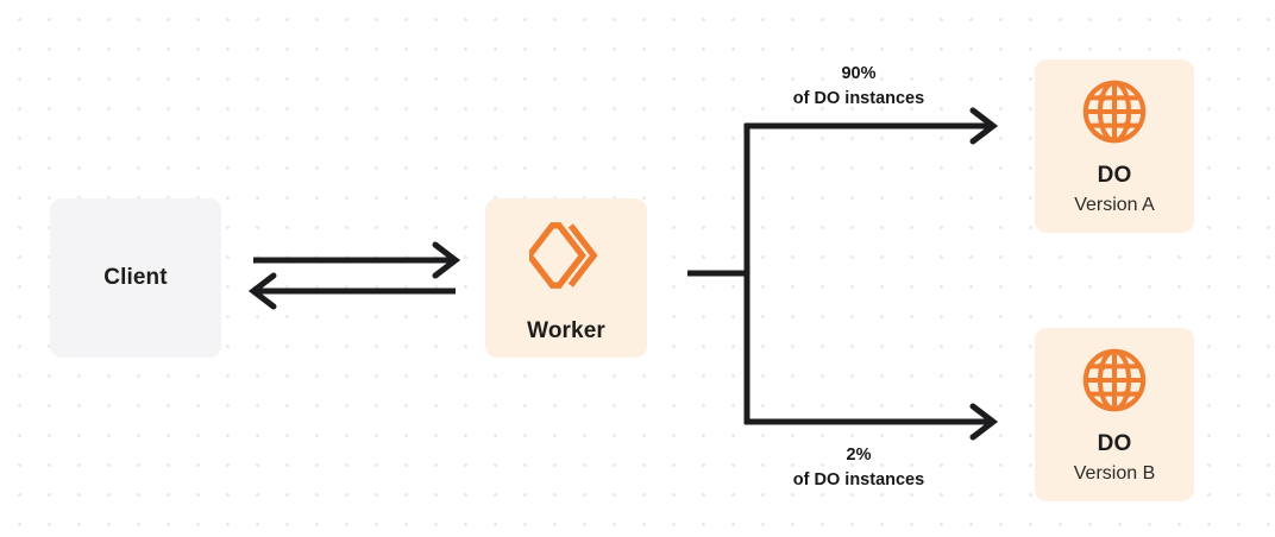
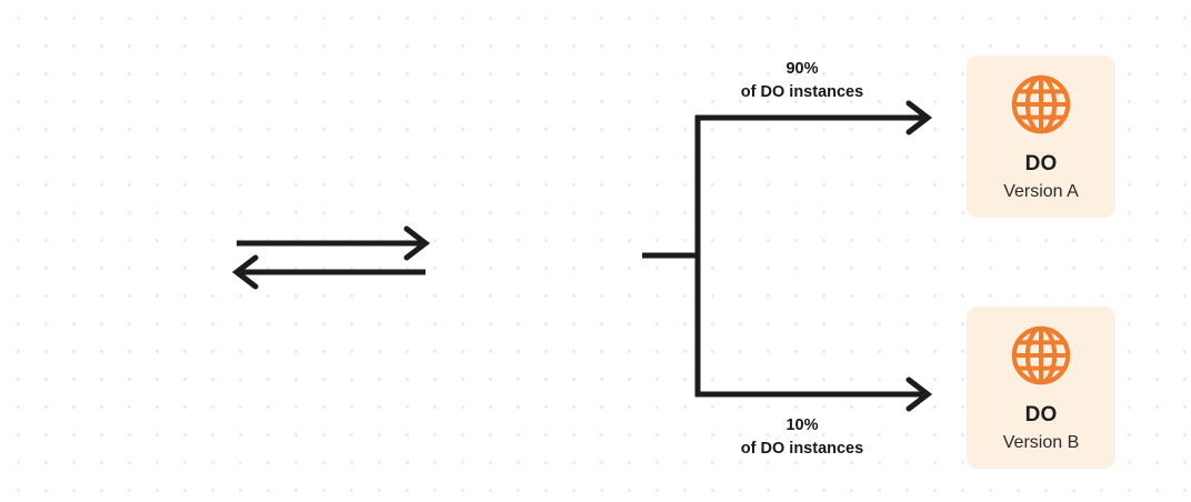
- Client
- Worker
  DO
  Version A
  DO
  Version B
  90%
  of DO instances
- 2%
+ 10%
  of DO instances
